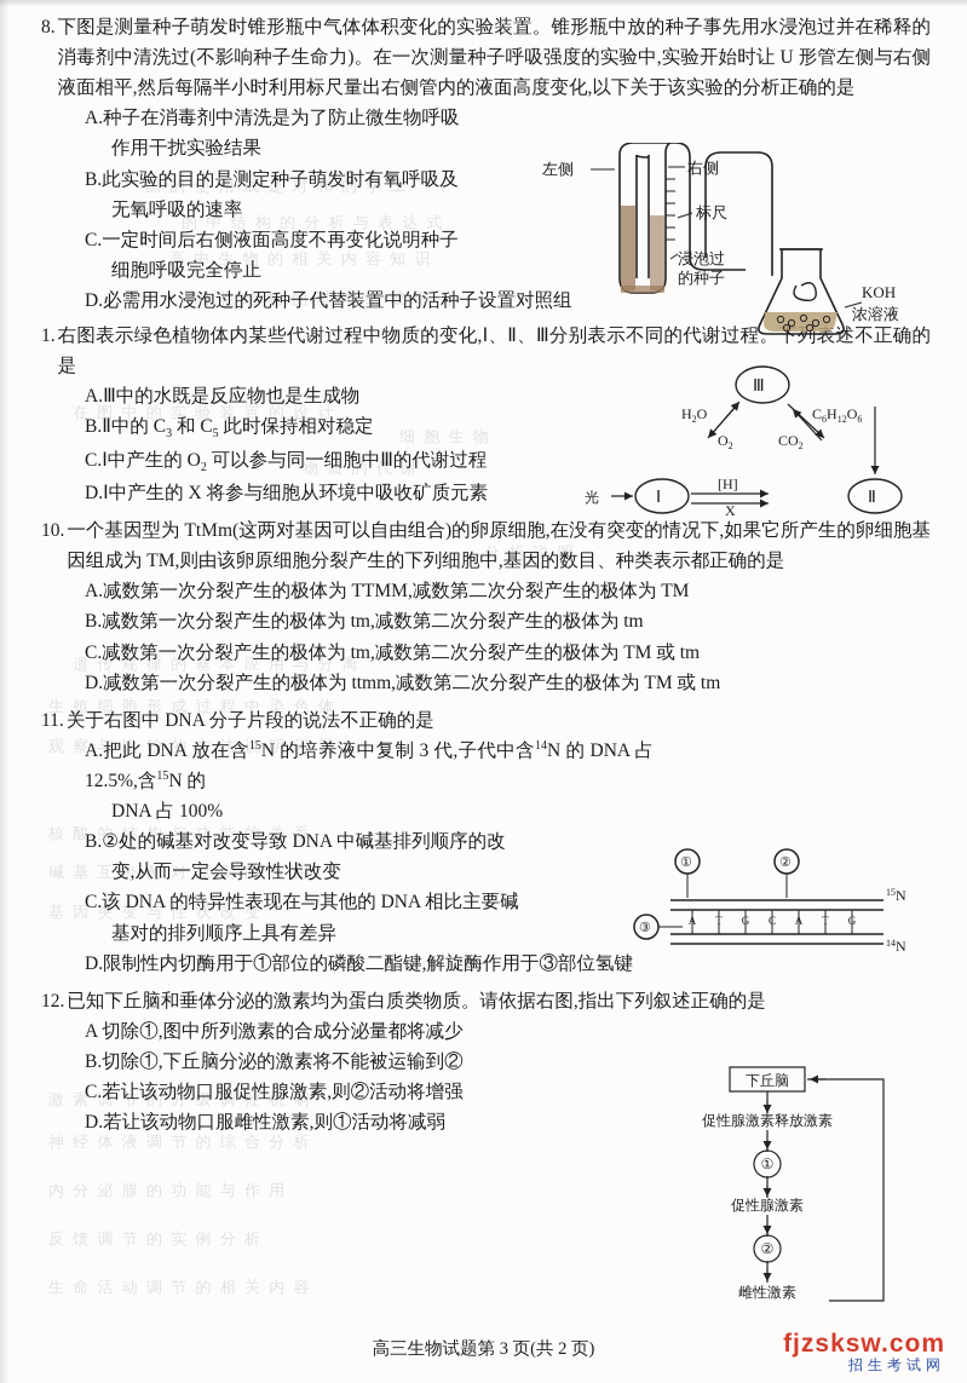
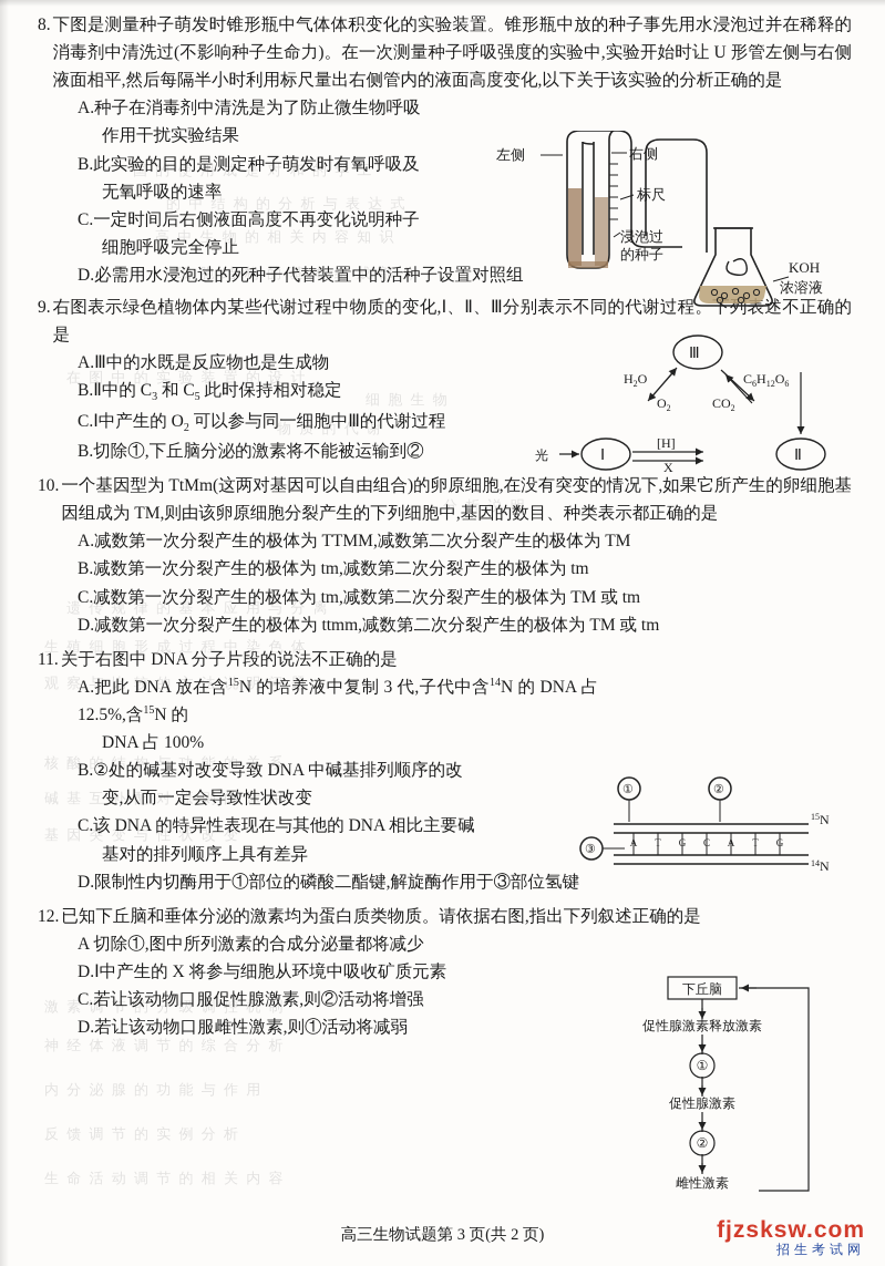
  国 的 使 用 成 是 对 和 的 学 工
  的 中 结 构 的 分 析 与 表 达 式
  高 中 生 物 的 相 关 内 容 知 识
  细 胞 结 构 的 基 本 组 成 部 分
  在 图 中 的 实 验 装 置 的 设 计
  细 胞 生 物
  物 质 的 代 谢
  分 析 说 明
  遗 传 规 律 的 基 本 应 用 与 分 离
  生 殖 细 胞 形 成 过 程 中 染 色 体
  观 察 与 比 较 的 方 法 说 明 问 题
  核 酸 的 结 构 与 功 能 的 关 系
  碱 基 互 补 配 对 原 则 的 运 用
  基 因 突 变 与 性 状 改 变
  激 素 调 节 的 分 级 调 控 机 制
  神 经 体 液 调 节 的 综 合 分 析
  内 分 泌 腺 的 功 能 与 作 用
  反 馈 调 节 的 实 例 分 析
  生 命 活 动 调 节 的 相 关 内 容
  8.
  下图是测量种子萌发时锥形瓶中气体体积变化的实验装置。锥形瓶中放的种子事先用水浸泡过并在稀释的消毒剂中清洗过(不影响种子生命力)。在一次测量种子呼吸强度的实验中,实验开始时让 U 形管左侧与右侧液面相平,然后每隔半小时利用标尺量出右侧管内的液面高度变化,以下关于该实验的分析正确的是
  A.种子在消毒剂中清洗是为了防止微生物呼吸
  作用干扰实验结果
  B.此实验的目的是测定种子萌发时有氧呼吸及
  无氧呼吸的速率
  C.一定时间后右侧液面高度不再变化说明种子
  细胞呼吸完全停止
  D.必需用水浸泡过的死种子代替装置中的活种子设置对照组
- 1.
+ 9.
  右图表示绿色植物体内某些代谢过程中物质的变化,Ⅰ、Ⅱ、Ⅲ分别表示不同的代谢过程。下列表述不正确的是
  A.Ⅲ中的水既是反应物也是生成物
  B.Ⅱ中的 C3 和 C5 此时保持相对稳定
  C.Ⅰ中产生的 O2 可以参与同一细胞中Ⅲ的代谢过程
- D.Ⅰ中产生的 X 将参与细胞从环境中吸收矿质元素
+ B.切除①,下丘脑分泌的激素将不能被运输到②
  10.
  一个基因型为 TtMm(这两对基因可以自由组合)的卵原细胞,在没有突变的情况下,如果它所产生的卵细胞基因组成为 TM,则由该卵原细胞分裂产生的下列细胞中,基因的数目、种类表示都正确的是
  A.减数第一次分裂产生的极体为 TTMM,减数第二次分裂产生的极体为 TM
  B.减数第一次分裂产生的极体为 tm,减数第二次分裂产生的极体为 tm
  C.减数第一次分裂产生的极体为 tm,减数第二次分裂产生的极体为 TM 或 tm
  D.减数第一次分裂产生的极体为 ttmm,减数第二次分裂产生的极体为 TM 或 tm
  11.
  关于右图中 DNA 分子片段的说法不正确的是
  A.把此 DNA 放在含15N 的培养液中复制 3 代,子代中含14N 的 DNA 占 12.5%,含15N 的
  DNA 占 100%
  B.②处的碱基对改变导致 DNA 中碱基排列顺序的改
  变,从而一定会导致性状改变
  C.该 DNA 的特异性表现在与其他的 DNA 相比主要碱
  基对的排列顺序上具有差异
  D.限制性内切酶用于①部位的磷酸二酯键,解旋酶作用于③部位氢键
  12.
  已知下丘脑和垂体分泌的激素均为蛋白质类物质。请依据右图,指出下列叙述正确的是
  A 切除①,图中所列激素的合成分泌量都将减少
- B.切除①,下丘脑分泌的激素将不能被运输到②
+ D.Ⅰ中产生的 X 将参与细胞从环境中吸收矿质元素
  C.若让该动物口服促性腺激素,则②活动将增强
  D.若让该动物口服雌性激素,则①活动将减弱
  左侧
  右侧
  标尺
  浸泡过
  的种子
  KOH
  浓溶液
  Ⅲ
  Ⅰ
  Ⅱ
  H2 O
  O2
  C6 H12 O6
  CO2
  光
  [H]
  X
  ①
  ②
  ③
  A
  T
  G
  C
  A
  T
  G
  15N
  14N
  下丘脑
  促性腺激素释放激素
  ①
  促性腺激素
  ②
  雌性激素
  高三生物试题第 3 页(共 2 页)
  fjzsksw.com
  招生考试网
